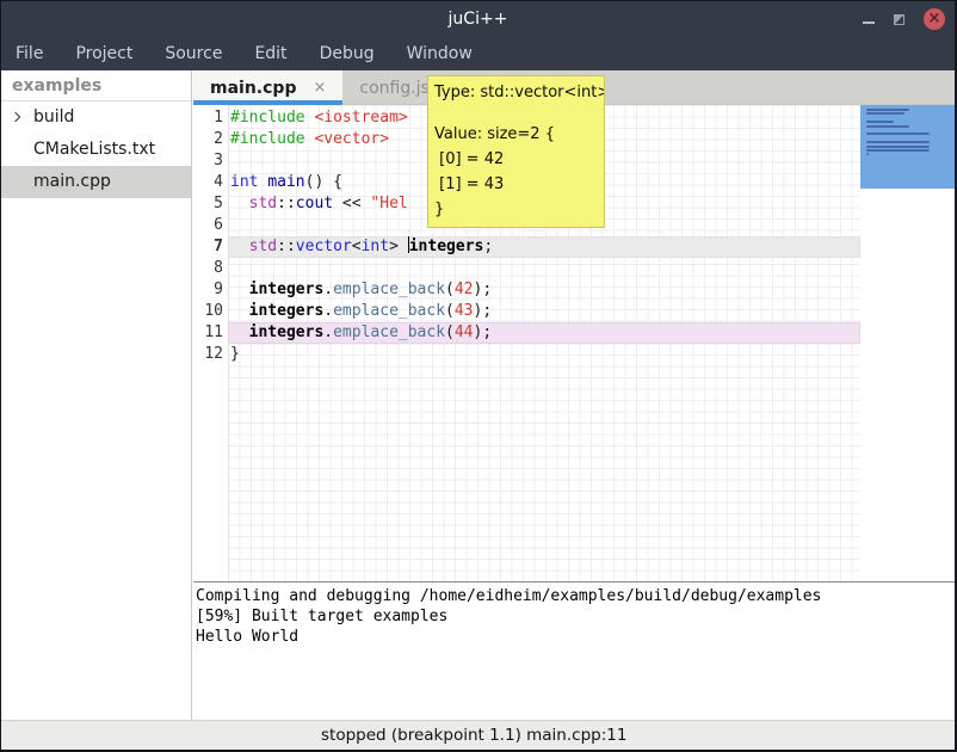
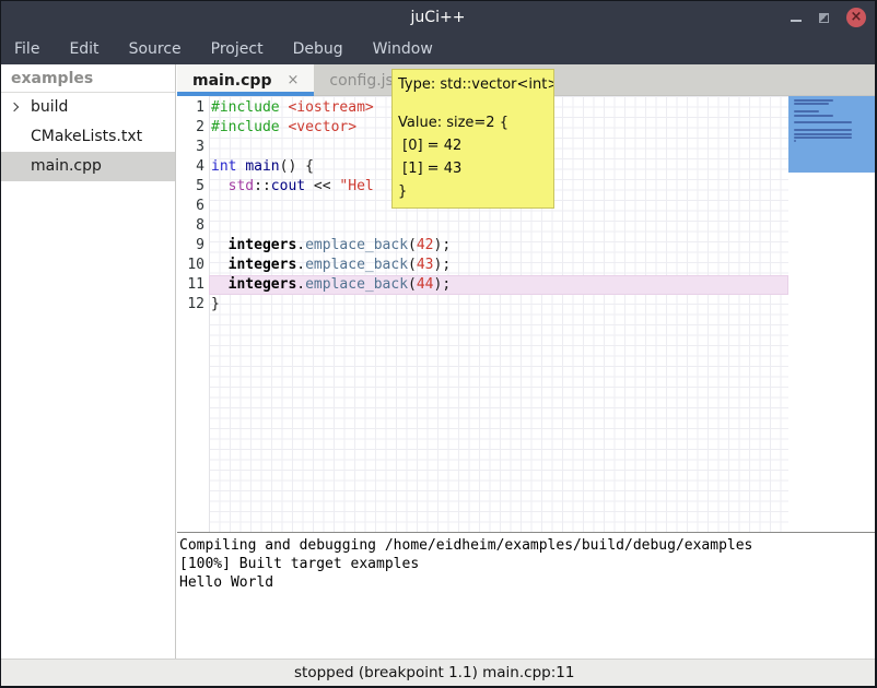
  juCi++
  File
- Project
+ Edit
  Source
- Edit
+ Project
  Debug
  Window
  examples
  build
  CMakeLists.txt
  main.cpp
  main.cpp
  config.js
  1
  #include <iostream>
  2
  #include <vector>
  3
  4
  int main() {
  5
  std::cout << "Hel
  6
- 7
- std::vector<int> integers;
  8
  9
  integers.emplace_back(42);
  10
  integers.emplace_back(43);
  11
  integers.emplace_back(44);
  12
  }
  Compiling and debugging /home/eidheim/examples/build/debug/examples
- [59%] Built target examples
+ [100%] Built target examples
  Hello World
  stopped (breakpoint 1.1) main.cpp:11
  Type: std::vector<int>
  Value: size=2 {
  [0] = 42
  [1] = 43
  }
